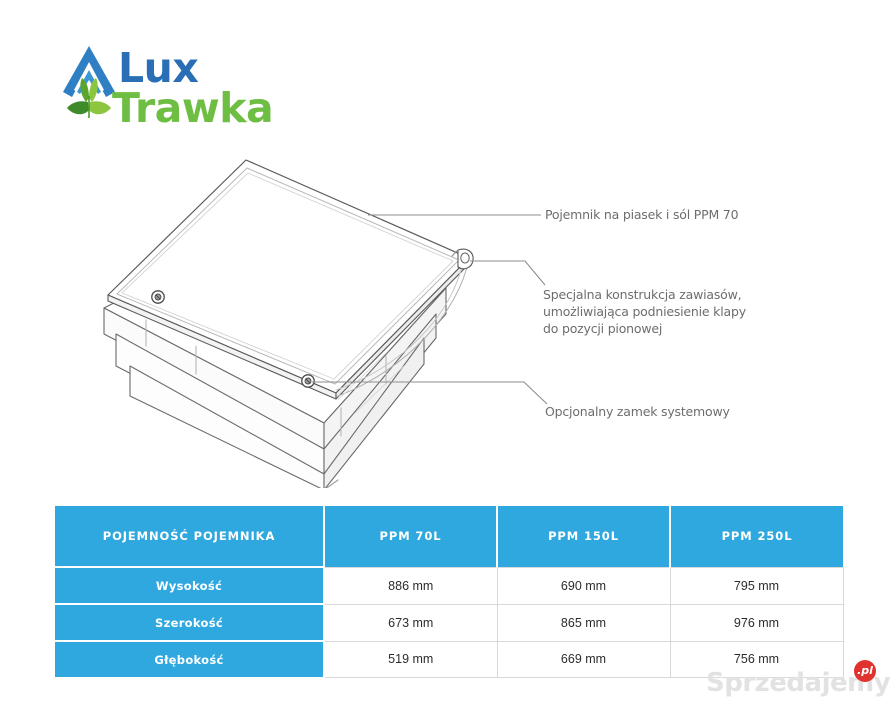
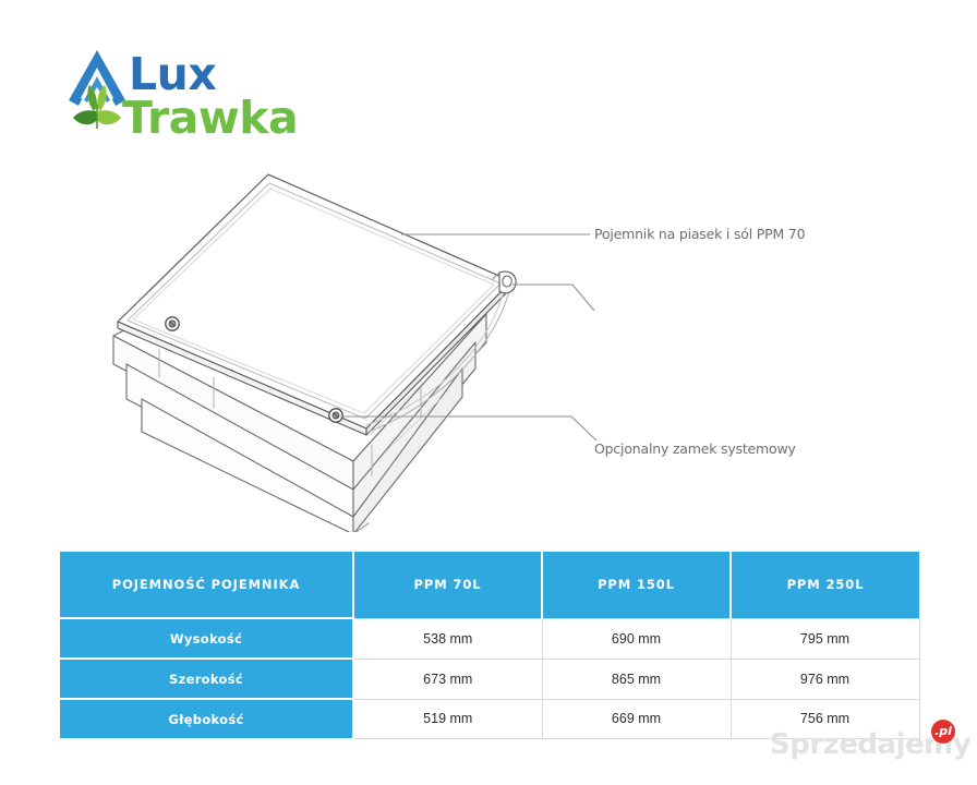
  Lux
  Trawka
  Pojemnik na piasek i sól PPM 70
- Specjalna konstrukcja zawiasów,
- umożliwiająca podniesienie klapy
- do pozycji pionowej
  Opcjonalny zamek systemowy
  POJEMNOŚĆ POJEMNIKA	PPM 70L	PPM 150L	PPM 250L
- Wysokość	886 mm	690 mm	795 mm
+ Wysokość	538 mm	690 mm	795 mm
  Szerokość	673 mm	865 mm	976 mm
  Głębokość	519 mm	669 mm	756 mm
  Sprzedajemy
  .pl
